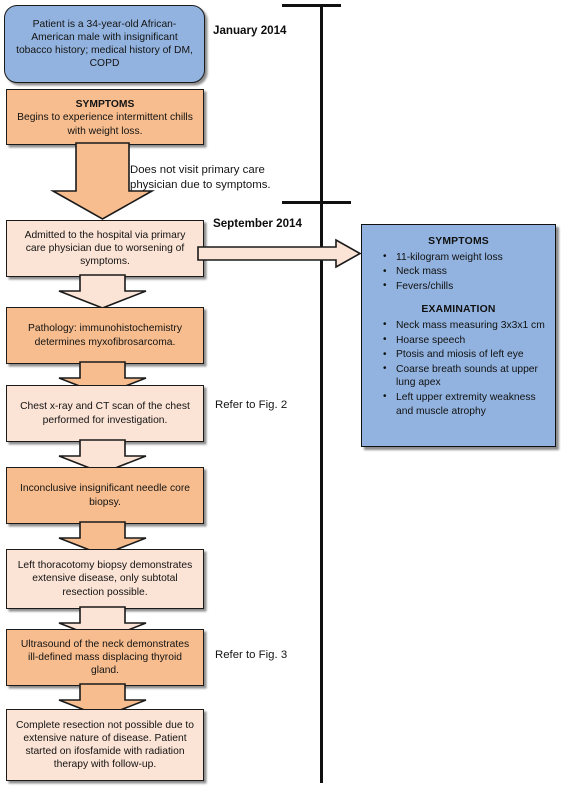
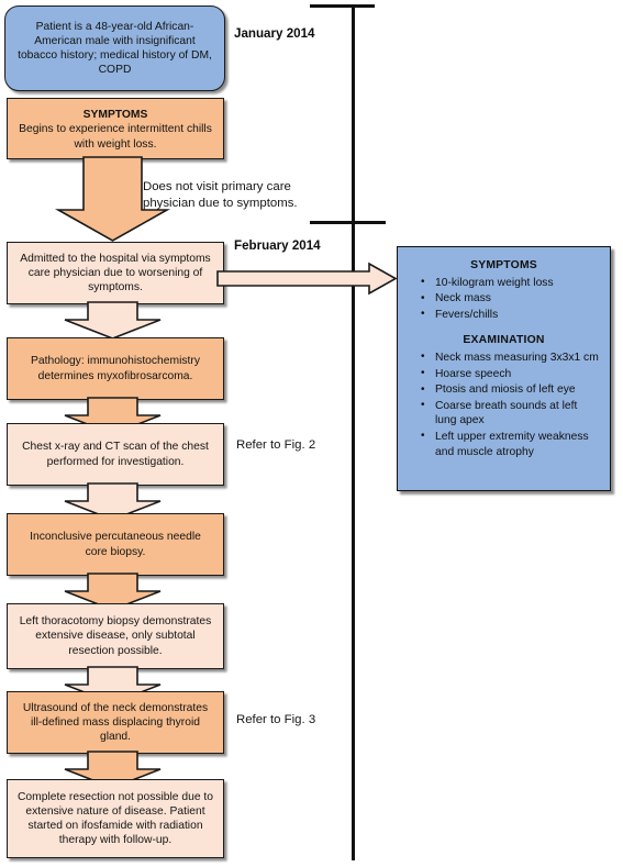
  January 2014
- September 2014
+ February 2014
- Patient is a 34-year-old African-American male with insignificant tobacco history; medical history of DM, COPD
+ Patient is a 48-year-old African-American male with insignificant tobacco history; medical history of DM, COPD
  SYMPTOMS
  Begins to experience intermittent chills with weight loss.
- Admitted to the hospital via primary care physician due to worsening of symptoms.
+ Admitted to the hospital via symptoms care physician due to worsening of symptoms.
  Pathology: immunohistochemistry determines myxofibrosarcoma.
  Chest x-ray and CT scan of the chest performed for investigation.
- Inconclusive insignificant needle core biopsy.
+ Inconclusive percutaneous needle core biopsy.
  Left thoracotomy biopsy demonstrates extensive disease, only subtotal resection possible.
  Ultrasound of the neck demonstrates ill-defined mass displacing thyroid gland.
  Complete resection not possible due to extensive nature of disease. Patient started on ifosfamide with radiation therapy with follow-up.
  Does not visit primary care
  physician due to symptoms.
  Refer to Fig. 2
  Refer to Fig. 3
  SYMPTOMS
- 11-kilogram weight loss
+ 10-kilogram weight loss
  Neck mass
  Fevers/chills
  EXAMINATION
  Neck mass measuring 3x3x1 cm
  Hoarse speech
  Ptosis and miosis of left eye
- Coarse breath sounds at upper lung apex
+ Coarse breath sounds at left lung apex
  Left upper extremity weakness and muscle atrophy
